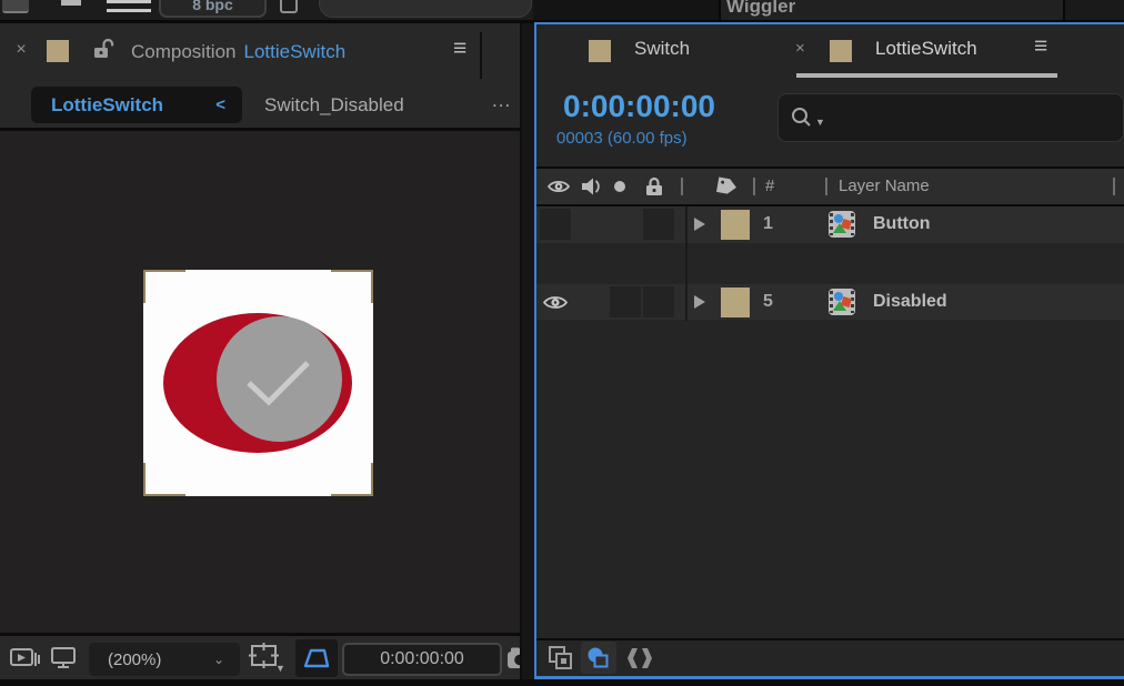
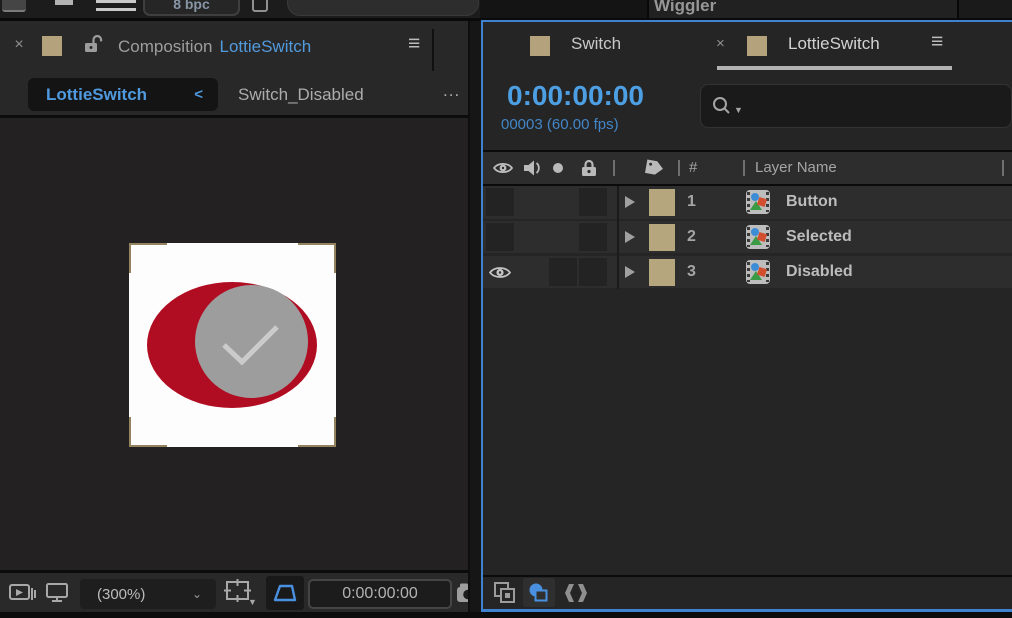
  8 bpc
  Wiggler
  ×
  Composition LottieSwitch
  ≡
  LottieSwitch
  <
  Switch_Disabled
  ...
- (200%)
+ (300%)
  ⌄
  ▼
  0:00:00:00
  Switch
  ×
  LottieSwitch
  ≡
  0:00:00:00
  00003 (60.00 fps)
  ▼
  #
  Layer Name
  1
  Button
+ 2
+ Selected
- 5
+ 3
  Disabled
